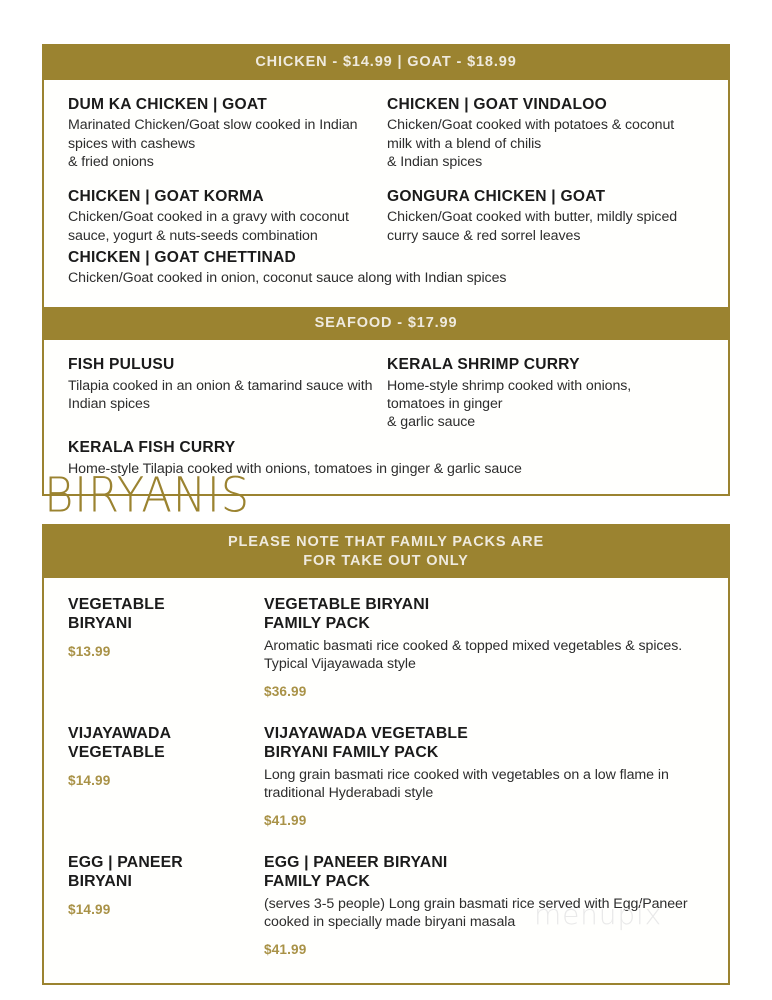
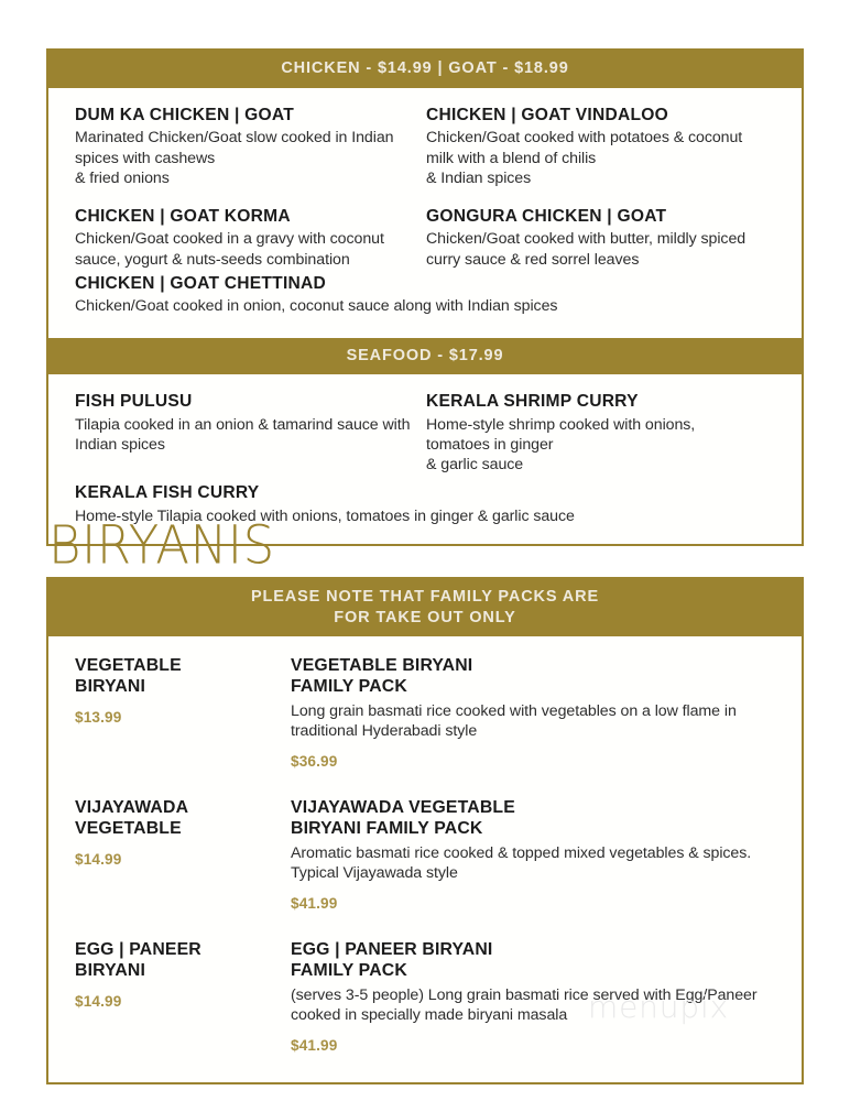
  CHICKEN - $14.99 | GOAT - $18.99
  DUM KA CHICKEN | GOAT
  Marinated Chicken/Goat slow cooked in Indian spices with cashews
  & fried onions
  CHICKEN | GOAT KORMA
  Chicken/Goat cooked in a gravy with coconut sauce, yogurt & nuts-seeds combination
  CHICKEN | GOAT VINDALOO
  Chicken/Goat cooked with potatoes & coconut milk with a blend of chilis
  & Indian spices
  GONGURA CHICKEN | GOAT
  Chicken/Goat cooked with butter, mildly spiced curry sauce & red sorrel leaves
  CHICKEN | GOAT CHETTINAD
  Chicken/Goat cooked in onion, coconut sauce along with Indian spices
  SEAFOOD - $17.99
  FISH PULUSU
  Tilapia cooked in an onion & tamarind sauce with Indian spices
  KERALA SHRIMP CURRY
  Home-style shrimp cooked with onions, tomatoes in ginger
  & garlic sauce
  KERALA FISH CURRY
  Home-style Tilapia cooked with onions, tomatoes in ginger & garlic sauce
  BIRYANIS
  PLEASE NOTE THAT FAMILY PACKS ARE
  FOR TAKE OUT ONLY
  VEGETABLE
  BIRYANI
  $13.99
  VEGETABLE BIRYANI
  FAMILY PACK
- Aromatic basmati rice cooked & topped mixed vegetables & spices. Typical Vijayawada style
+ Long grain basmati rice cooked with vegetables on a low flame in traditional Hyderabadi style
  $36.99
  VIJAYAWADA
  VEGETABLE
  $14.99
  VIJAYAWADA VEGETABLE
  BIRYANI FAMILY PACK
- Long grain basmati rice cooked with vegetables on a low flame in traditional Hyderabadi style
+ Aromatic basmati rice cooked & topped mixed vegetables & spices. Typical Vijayawada style
  $41.99
  EGG | PANEER
  BIRYANI
  $14.99
  EGG | PANEER BIRYANI
  FAMILY PACK
  (serves 3-5 people) Long grain basmati rice served with Egg/Paneer cooked in specially made biryani masala
  $41.99
  menupix
